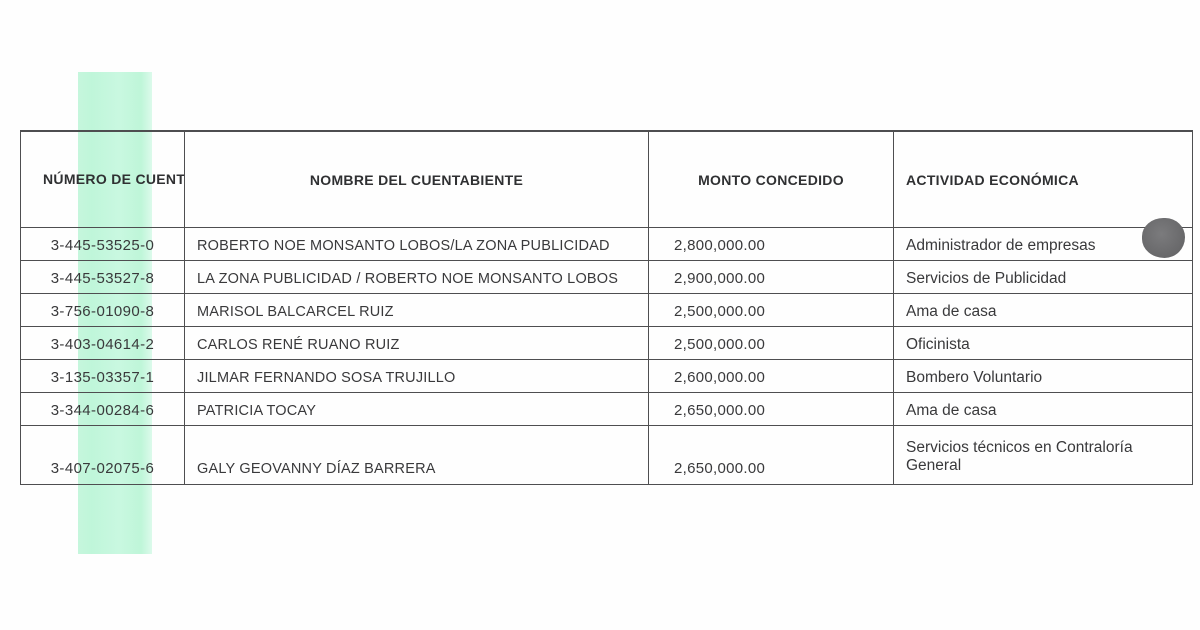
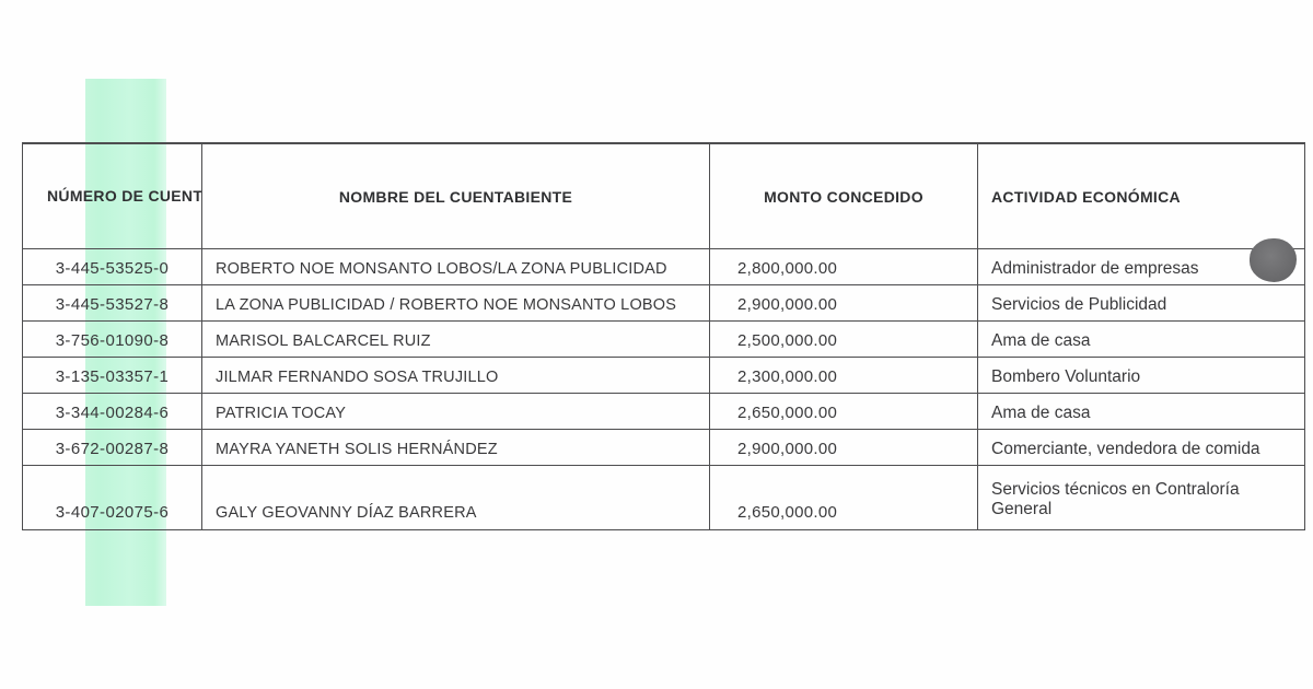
  NÚMERO DE CUENT	NOMBRE DEL CUENTABIENTE	MONTO CONCEDIDO	ACTIVIDAD ECONÓMICA
  3-445-53525-0	ROBERTO NOE MONSANTO LOBOS/LA ZONA PUBLICIDAD	2,800,000.00	Administrador de empresas
  3-445-53527-8	LA ZONA PUBLICIDAD / ROBERTO NOE MONSANTO LOBOS	2,900,000.00	Servicios de Publicidad
  3-756-01090-8	MARISOL BALCARCEL RUIZ	2,500,000.00	Ama de casa
- 3-403-04614-2	CARLOS RENÉ RUANO RUIZ	2,500,000.00	Oficinista
- 3-135-03357-1	JILMAR FERNANDO SOSA TRUJILLO	2,600,000.00	Bombero Voluntario
+ 3-135-03357-1	JILMAR FERNANDO SOSA TRUJILLO	2,300,000.00	Bombero Voluntario
  3-344-00284-6	PATRICIA TOCAY	2,650,000.00	Ama de casa
+ 3-672-00287-8	MAYRA YANETH SOLIS HERNÁNDEZ	2,900,000.00	Comerciante, vendedora de comida
  3-407-02075-6	GALY GEOVANNY DÍAZ BARRERA	2,650,000.00	Servicios técnicos en Contraloría General
